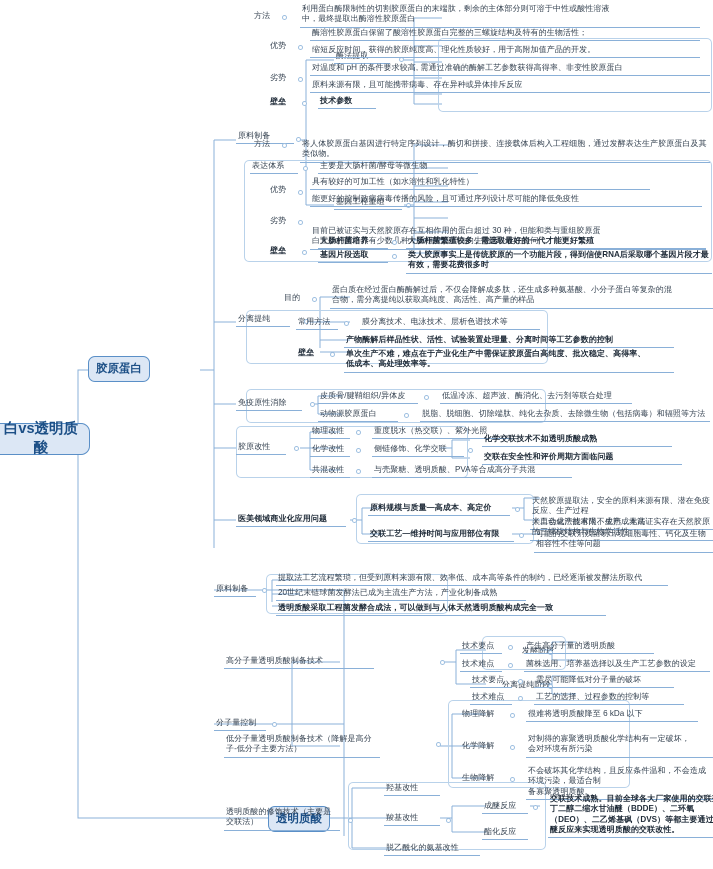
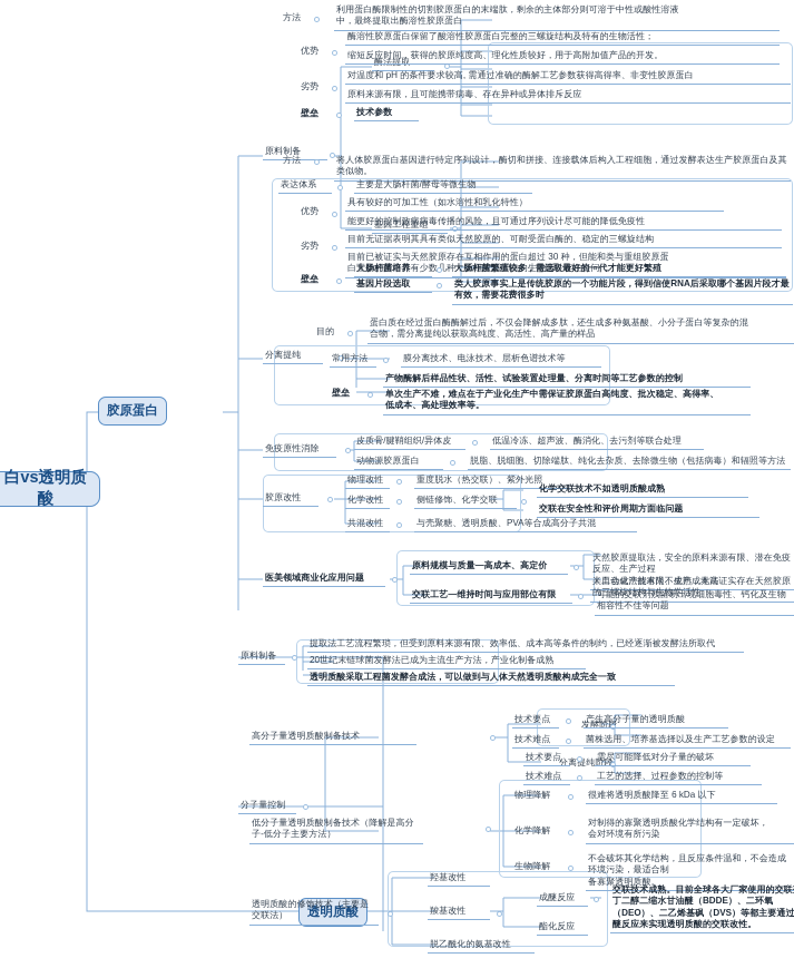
  白vs透明质酸
  胶原蛋白
  透明质酸
  原料制备
  酶法提取
  方法
  利用蛋白酶限制性的切割胶原蛋白的末端肽，剩余的主体部分则可溶于中性或酸性溶液
  中，最终提取出酶溶性胶原蛋白
  优势
  酶溶性胶原蛋白保留了酸溶性胶原蛋白完整的三螺旋结构及特有的生物活性；
  缩短反应时间，获得的胶原纯度高、理化性质较好，用于高附加值产品的开发。
  劣势
  对温度和 pH 的条件要求较高, 需通过准确的酶解工艺参数获得高得率、非变性胶原蛋白
  原料来源有限，且可能携带病毒、存在异种或异体排斥反应
  壁垒
  技术参数
  基因工程重组
  方法
  将人体胶原蛋白基因进行特定序列设计，酶切和拼接、连接载体后构入工程细胞，通过发酵表达生产胶原蛋白及其类似物。
  表达体系
  主要是大肠杆菌/酵母等微生物
  优势
  具有较好的可加工性（如水溶性和乳化特性）
  能更好的控制致病病毒传播的风险，且可通过序列设计尽可能的降低免疫性
  劣势
+ 目前无证据表明其具有类似天然胶原的、可耐受蛋白酶的、稳定的三螺旋结构
  目前已被证实与天然胶原存在互相作用的蛋白超过 30 种，但能和类与重组胶原蛋
  白互作的蛋白只有少数几种，重组胶原蛋白的生物活性存在疑问
  壁垒
  大肠杆菌培养
  大肠杆菌繁殖较多，需选取最好的一代才能更好繁殖
  基因片段选取
  类人胶原事实上是传统胶原的一个功能片段，得到信使RNA后采取哪个基因片段才最有效，需要花费很多时
  分离提纯
  目的
  蛋白质在经过蛋白酶酶解过后，不仅会降解成多肽，还生成多种氨基酸、小分子蛋白等复杂的混
  合物，需分离提纯以获取高纯度、高活性、高产量的样品
  常用方法
  膜分离技术、电泳技术、层析色谱技术等
  壁垒
  产物酶解后样品性状、活性、试验装置处理量、分离时间等工艺参数的控制
  单次生产不难，难点在于产业化生产中需保证胶原蛋白高纯度、批次稳定、高得率、
  低成本、高处理效率等。
  免疫原性消除
  皮质骨/腱鞘组织/异体皮
  低温冷冻、超声波、酶消化、去污剂等联合处理
  动物源胶原蛋白
  脱脂、脱细胞、切除端肽、纯化去杂质、去除微生物（包括病毒）和辐照等方法
  胶原改性
  物理改性
  重度脱水（热交联）、紫外光照
  化学改性
  侧链修饰、化学交联
  化学交联技术不如透明质酸成熟
  交联在安全性和评价周期方面临问题
  共混改性
  与壳聚糖、透明质酸、PVA等合成高分子共混
  医美领域商业化应用问题
  原料规模与质量—高成本、高定价
  天然胶原提取法，安全的原料来源有限、潜在免疫反应、生产过程
  半自动化产能有限、生产成本高
  人工合成法技术尚不成熟，无法证实存在天然胶原的三螺旋结构与生物学活性
  交联工艺—维持时间与应用部位有限
  可能的交联剂残留易出现细胞毒性、钙化及生物相容性不佳等问题
  原料制备
  提取法工艺流程繁琐，但受到原料来源有限、效率低、成本高等条件的制约，已经逐渐被发酵法所取代
  20世纪末链球菌发酵法已成为主流生产方法，产业化制备成熟
  透明质酸采取工程菌发酵合成法，可以做到与人体天然透明质酸构成完全一致
  分子量控制
  高分子量透明质酸制备技术
  发酵阶
  技术要点
  产生高分子量的透明质酸
  技术难点
  菌株选用、培养基选择以及生产工艺参数的设定
  分离提纯阶段
  技术要点
  需尽可能降低对分子量的破坏
  技术难点
  工艺的选择、过程参数的控制等
  低分子量透明质酸制备技术（降解是高分
  子-低分子主要方法）
  物理降解
  很难将透明质酸降至 6 kDa 以下
  化学降解
  对制得的寡聚透明质酸化学结构有一定破坏，
  会对环境有所污染
  生物降解
  不会破坏其化学结构，且反应条件温和，不会造成环境污染，最适合制
  备寡聚透明质酸。
  透明质酸的修饰技术（主要是
  交联法）
  羟基改性
  羧基改性
  成醚反应
  交联技术成熟。目前全球各大厂家使用的交联丁二醇二缩水甘油醚（BDDE）、二环氧
  （DEO）、二乙烯基砜（DVS）等都主要通过醚反应来实现透明质酸的交联改性。
  酯化反应
  脱乙酰化的氨基改性
